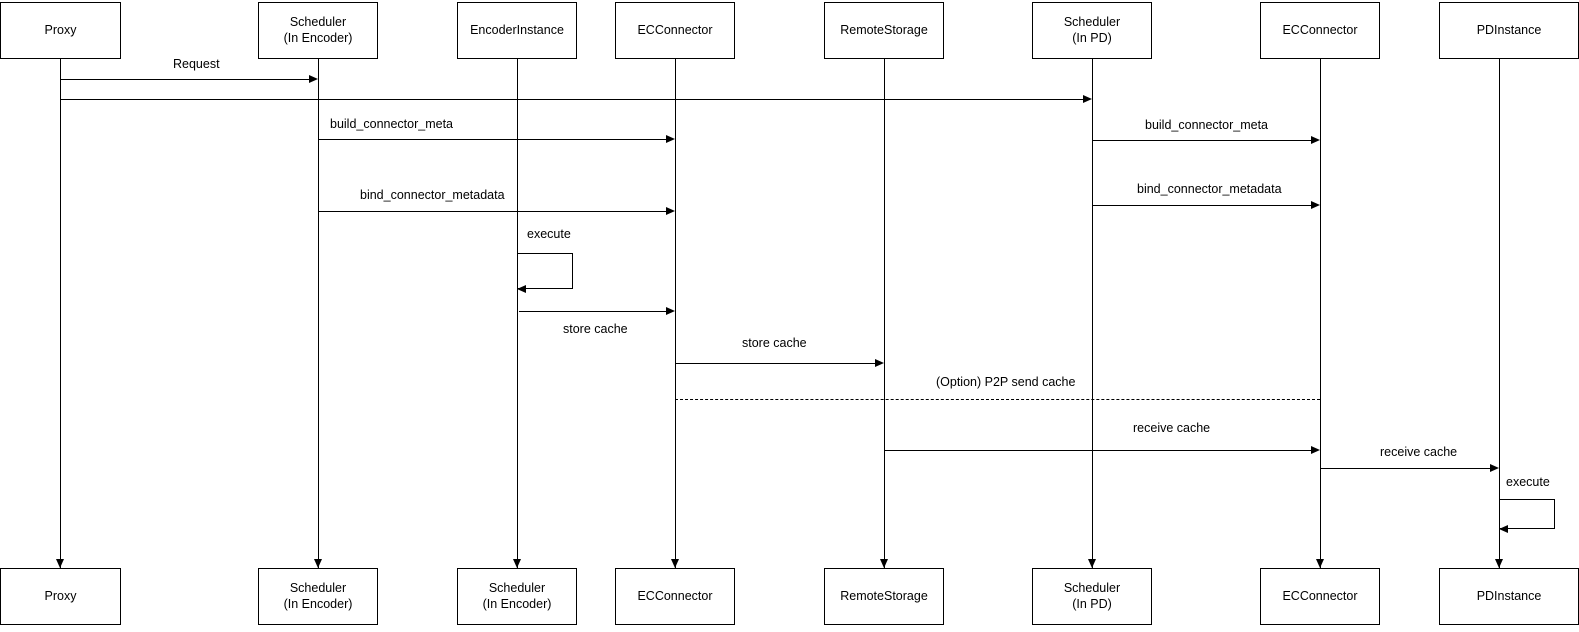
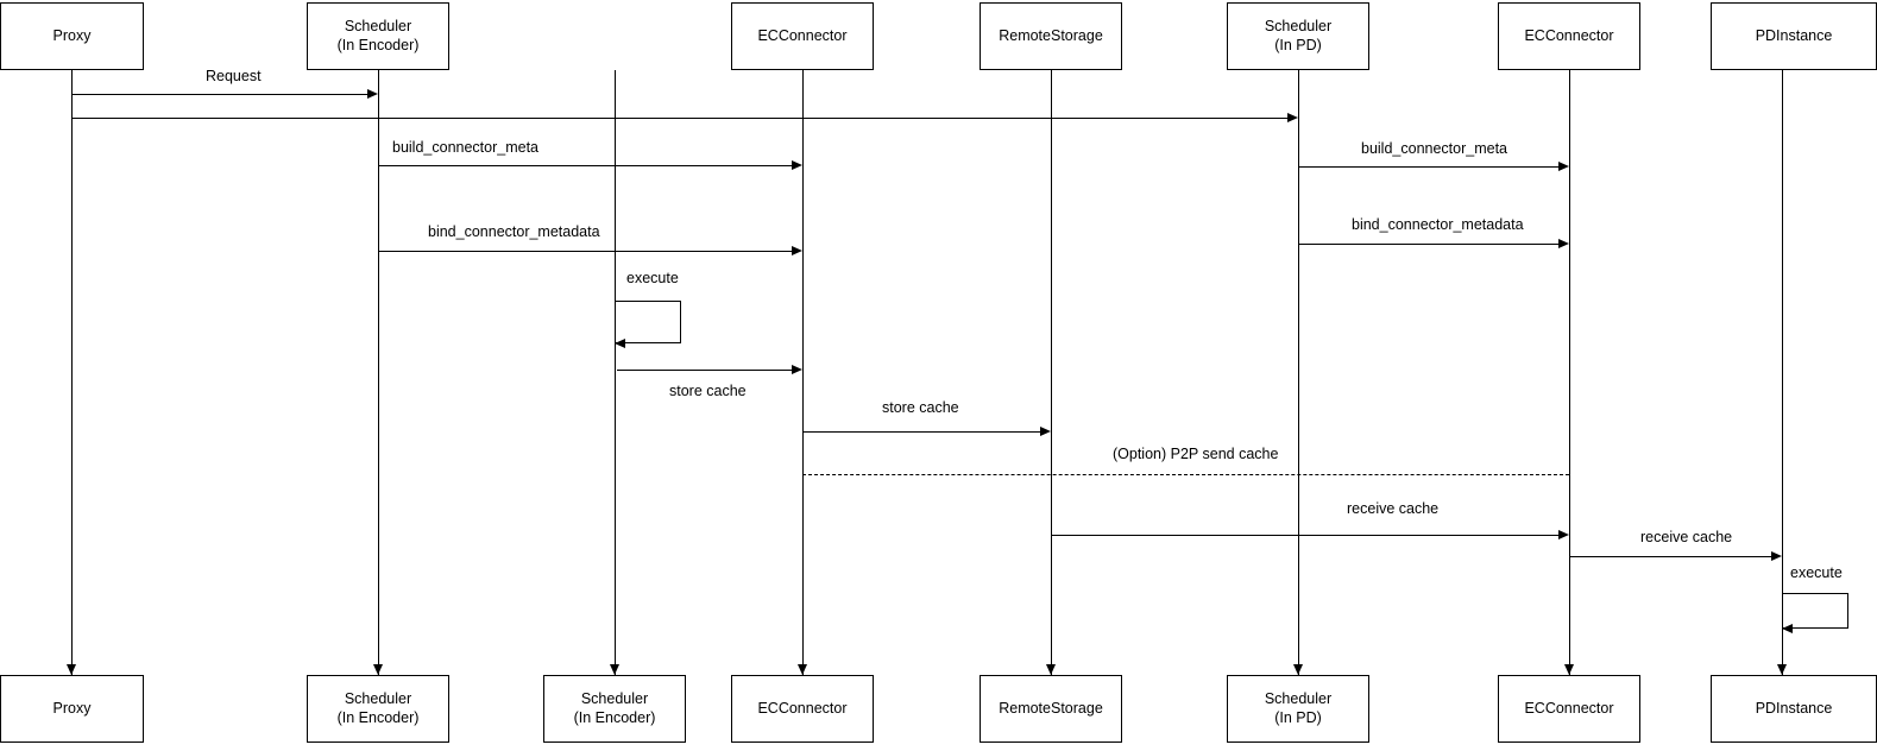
  Proxy
  Scheduler
  (In Encoder)
- EncoderInstance
  ECConnector
  RemoteStorage
  Scheduler
  (In PD)
  ECConnector
  PDInstance
  Proxy
  Scheduler
  (In Encoder)
  Scheduler
  (In Encoder)
  ECConnector
  RemoteStorage
  Scheduler
  (In PD)
  ECConnector
  PDInstance
  Request
  build_connector_meta
  build_connector_meta
  bind_connector_metadata
  bind_connector_metadata
  execute
  store cache
  store cache
  (Option) P2P send cache
  receive cache
  receive cache
  execute
